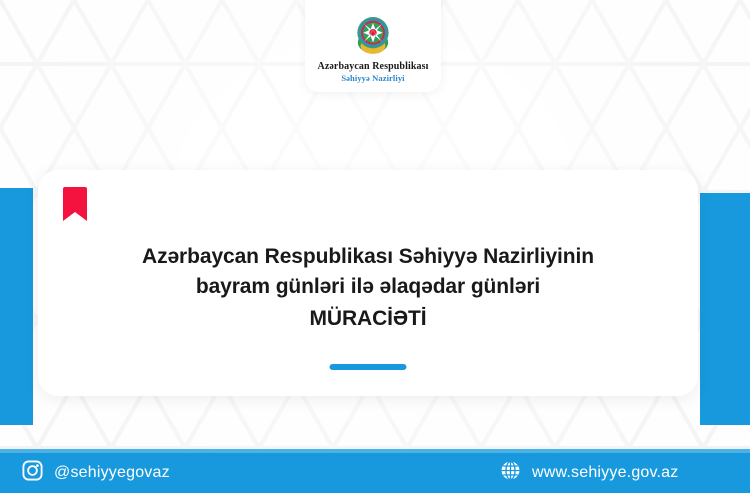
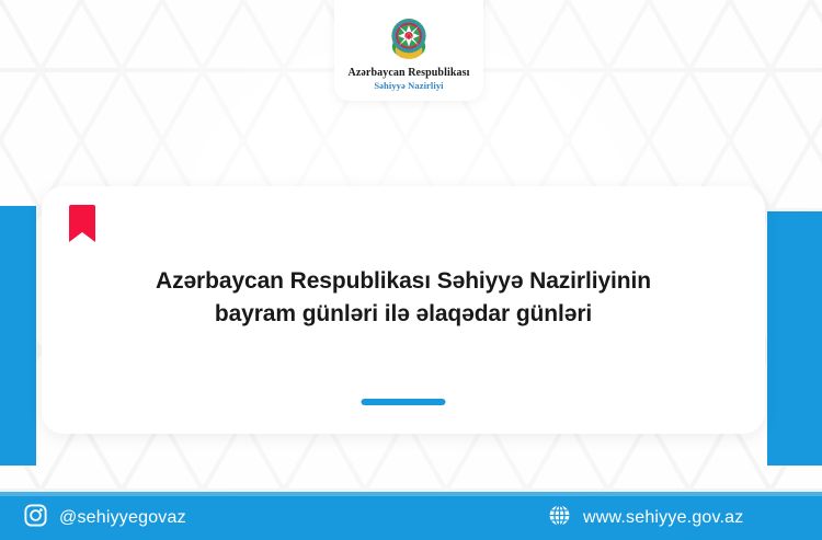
  Azərbaycan Respublikası
  Səhiyyə Nazirliyi
  Azərbaycan Respublikası Səhiyyə Nazirliyinin
  bayram günləri ilə əlaqədar günləri
- MÜRACİƏTİ
  @sehiyyegovaz
  www.sehiyye.gov.az
